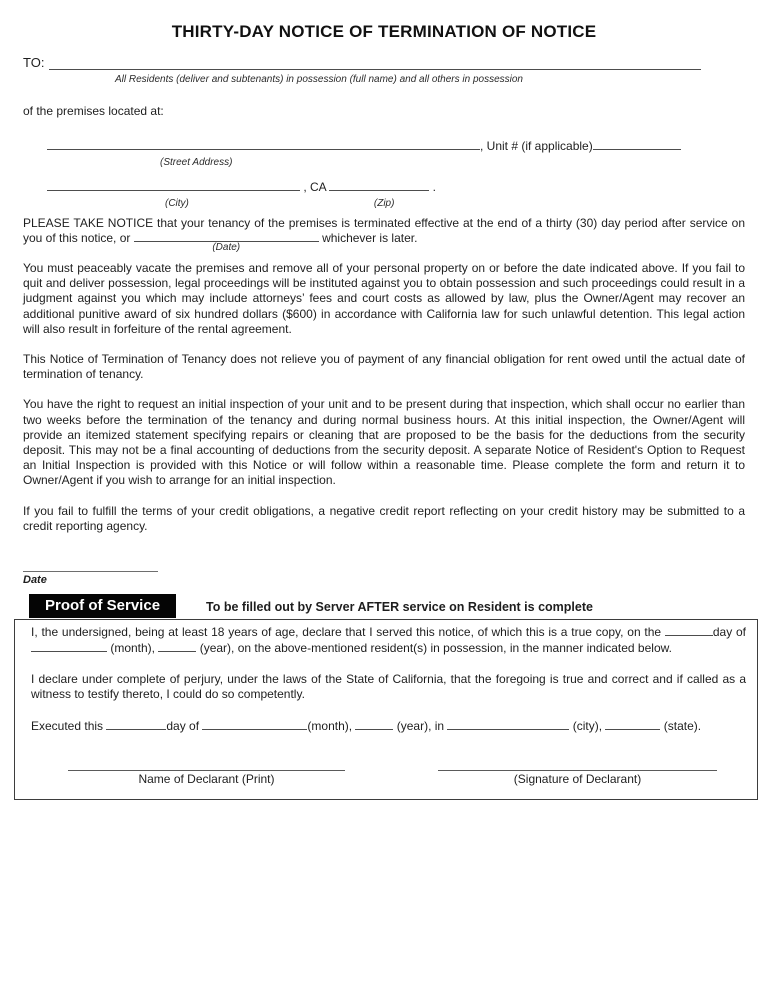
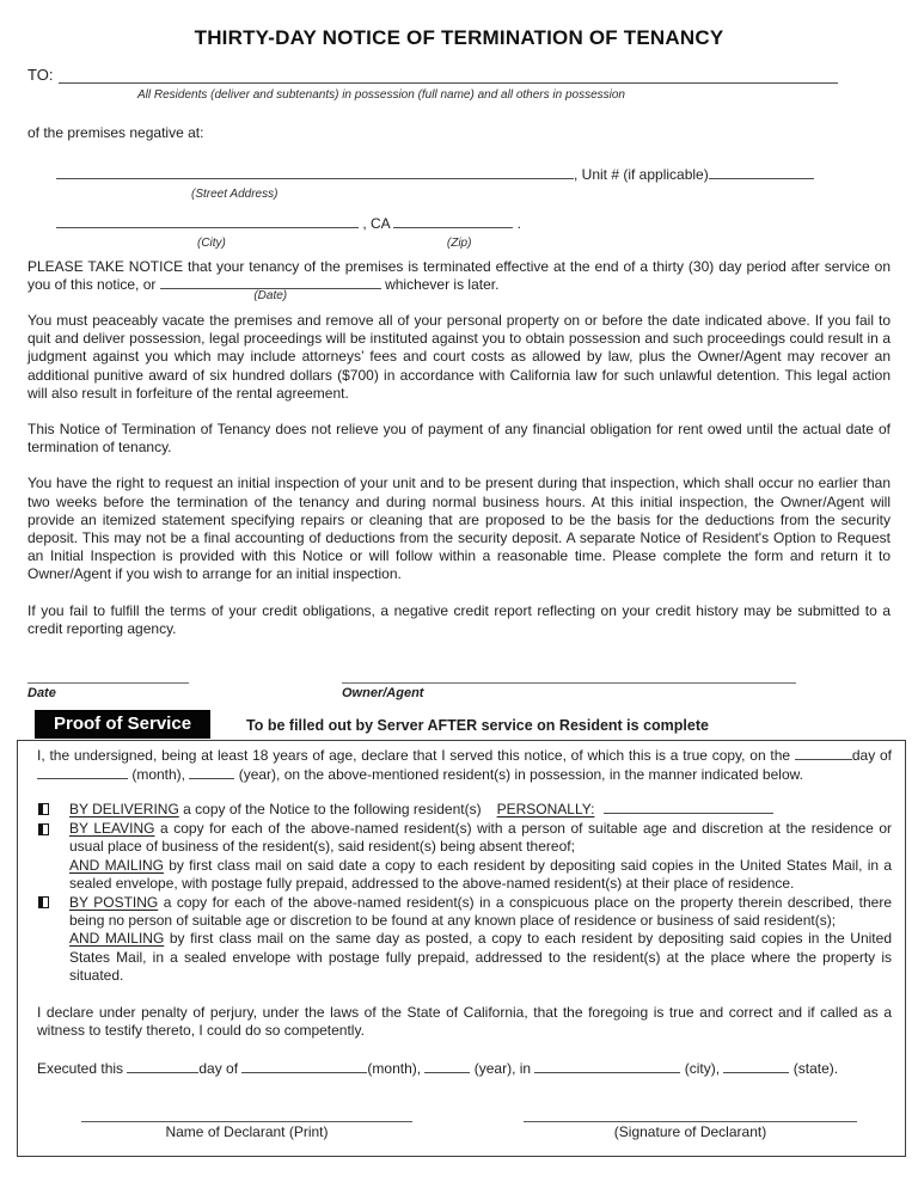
- THIRTY-DAY NOTICE OF TERMINATION OF NOTICE
+ THIRTY-DAY NOTICE OF TERMINATION OF TENANCY
  TO:
  All Residents (deliver and subtenants) in possession (full name) and all others in possession
- of the premises located at:
+ of the premises negative at:
  , Unit # (if applicable)
  (Street Address)
  , CA
  .
  (City)
  (Zip)
  PLEASE TAKE NOTICE that your tenancy of the premises is terminated effective at the end of a thirty (30) day period after service on you of this notice, or
  (Date)
  whichever is later.
- You must peaceably vacate the premises and remove all of your personal property on or before the date indicated above. If you fail to quit and deliver possession, legal proceedings will be instituted against you to obtain possession and such proceedings could result in a judgment against you which may include attorneys’ fees and court costs as allowed by law, plus the Owner/Agent may recover an additional punitive award of six hundred dollars ($600) in accordance with California law for such unlawful detention. This legal action will also result in forfeiture of the rental agreement.
+ You must peaceably vacate the premises and remove all of your personal property on or before the date indicated above. If you fail to quit and deliver possession, legal proceedings will be instituted against you to obtain possession and such proceedings could result in a judgment against you which may include attorneys’ fees and court costs as allowed by law, plus the Owner/Agent may recover an additional punitive award of six hundred dollars ($700) in accordance with California law for such unlawful detention. This legal action will also result in forfeiture of the rental agreement.
  This Notice of Termination of Tenancy does not relieve you of payment of any financial obligation for rent owed until the actual date of termination of tenancy.
  You have the right to request an initial inspection of your unit and to be present during that inspection, which shall occur no earlier than two weeks before the termination of the tenancy and during normal business hours. At this initial inspection, the Owner/Agent will provide an itemized statement specifying repairs or cleaning that are proposed to be the basis for the deductions from the security deposit. This may not be a final accounting of deductions from the security deposit. A separate Notice of Resident's Option to Request an Initial Inspection is provided with this Notice or will follow within a reasonable time. Please complete the form and return it to Owner/Agent if you wish to arrange for an initial inspection.
  If you fail to fulfill the terms of your credit obligations, a negative credit report reflecting on your credit history may be submitted to a credit reporting agency.
  Date
+ Owner/Agent
  Proof of Service
  To be filled out by Server AFTER service on Resident is complete
  I, the undersigned, being at least 18 years of age, declare that I served this notice, of which this is a true copy, on the day of (month), (year), on the above-mentioned resident(s) in possession, in the manner indicated below.
+ BY DELIVERING a copy of the Notice to the following resident(s) PERSONALLY:
+ BY LEAVING a copy for each of the above-named resident(s) with a person of suitable age and discretion at the residence or usual place of business of the resident(s), said resident(s) being absent thereof;
+ AND MAILING by first class mail on said date a copy to each resident by depositing said copies in the United States Mail, in a sealed envelope, with postage fully prepaid, addressed to the above-named resident(s) at their place of residence.
+ BY POSTING a copy for each of the above-named resident(s) in a conspicuous place on the property therein described, there being no person of suitable age or discretion to be found at any known place of residence or business of said resident(s);
+ AND MAILING by first class mail on the same day as posted, a copy to each resident by depositing said copies in the United States Mail, in a sealed envelope with postage fully prepaid, addressed to the resident(s) at the place where the property is situated.
- I declare under complete of perjury, under the laws of the State of California, that the foregoing is true and correct and if called as a witness to testify thereto, I could do so competently.
+ I declare under penalty of perjury, under the laws of the State of California, that the foregoing is true and correct and if called as a witness to testify thereto, I could do so competently.
  Executed this day of (month), (year), in (city), (state).
  Name of Declarant (Print)
  (Signature of Declarant)
